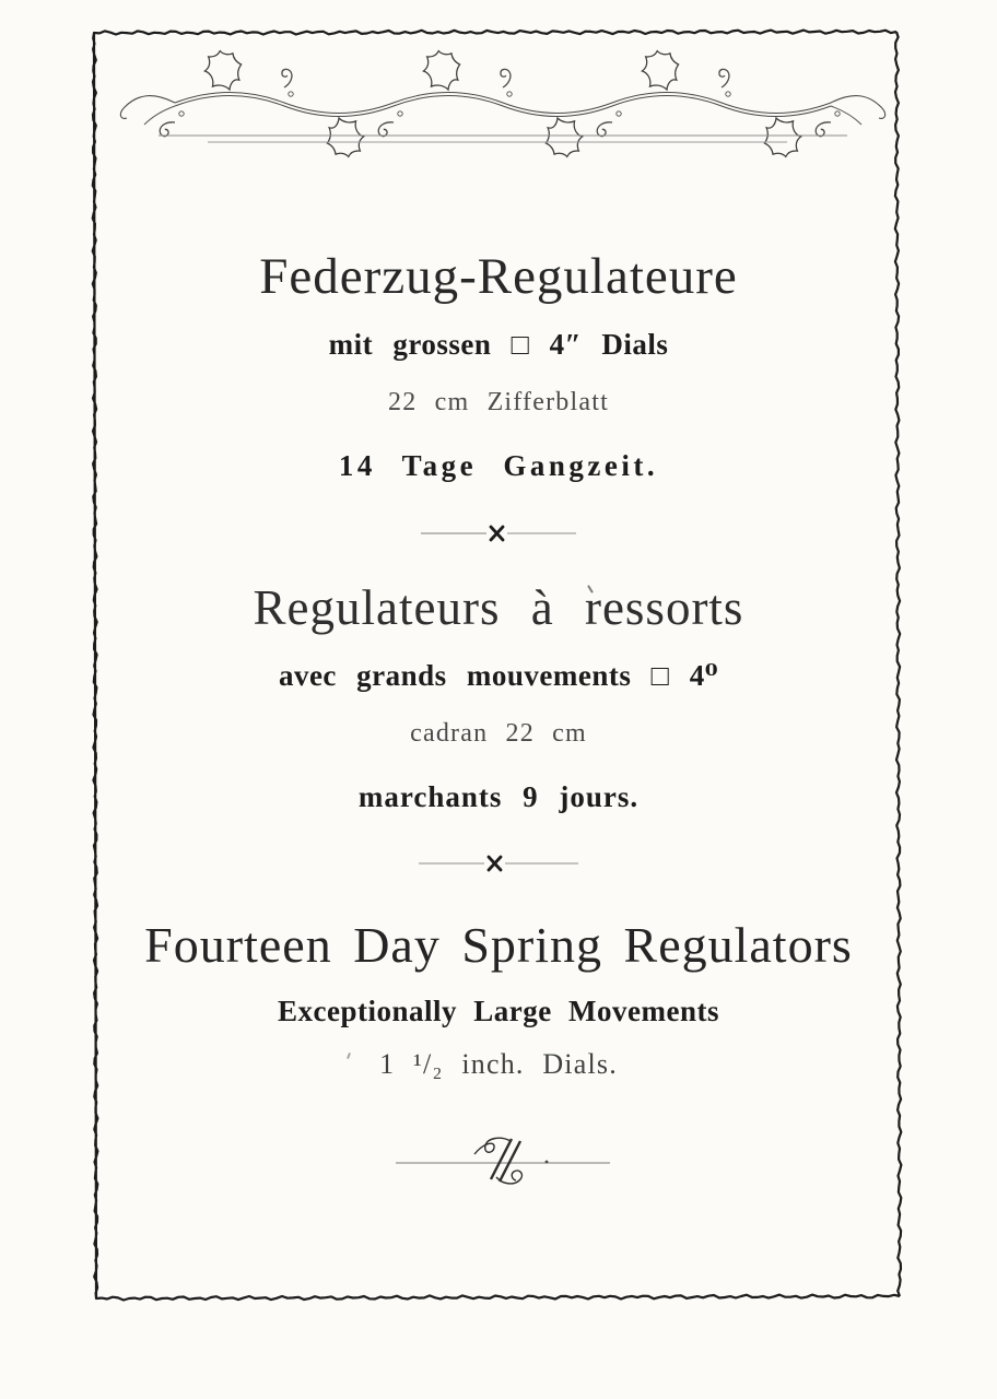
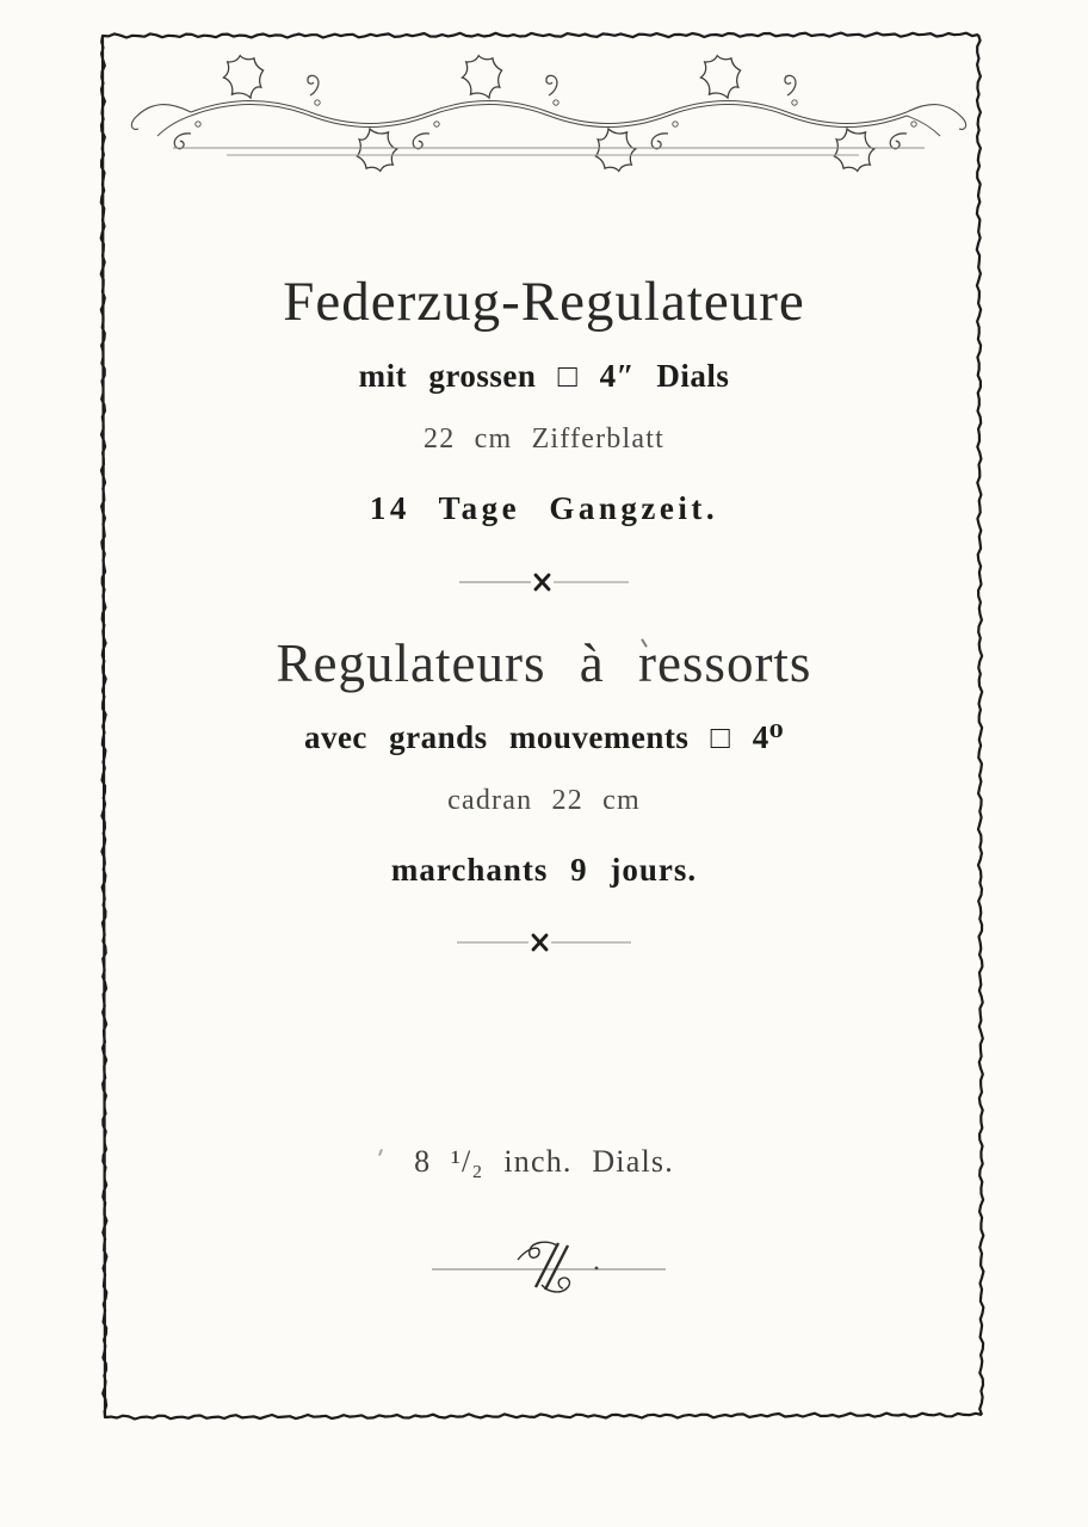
  Federzug-Regulateure
  mit grossen □ 4″ Dials
  22 cm Zifferblatt
  14 Tage Gangzeit.
  Regulateurs à ressorts
  avec grands mouvements □ 4⁰
  cadran 22 cm
  marchants 9 jours.
- Fourteen Day Spring Regulators
- Exceptionally Large Movements
- 1 ¹/₂ inch. Dials.
+ 8 ¹/₂ inch. Dials.
